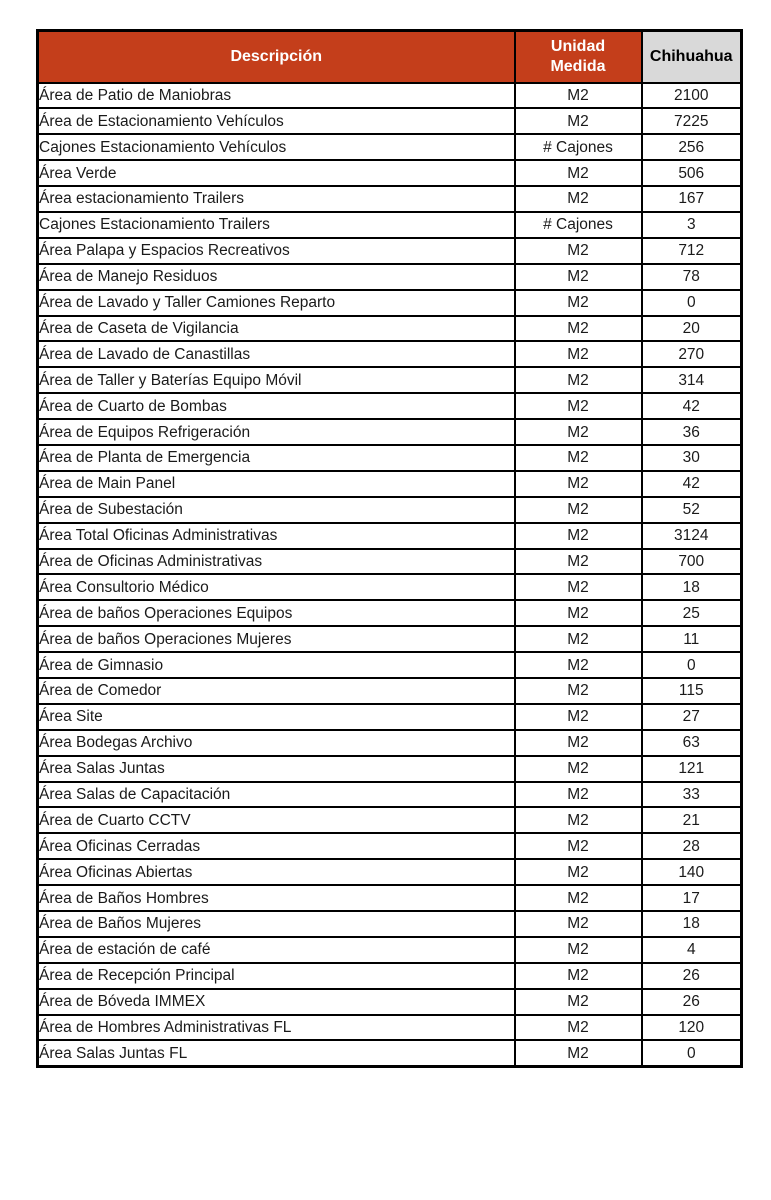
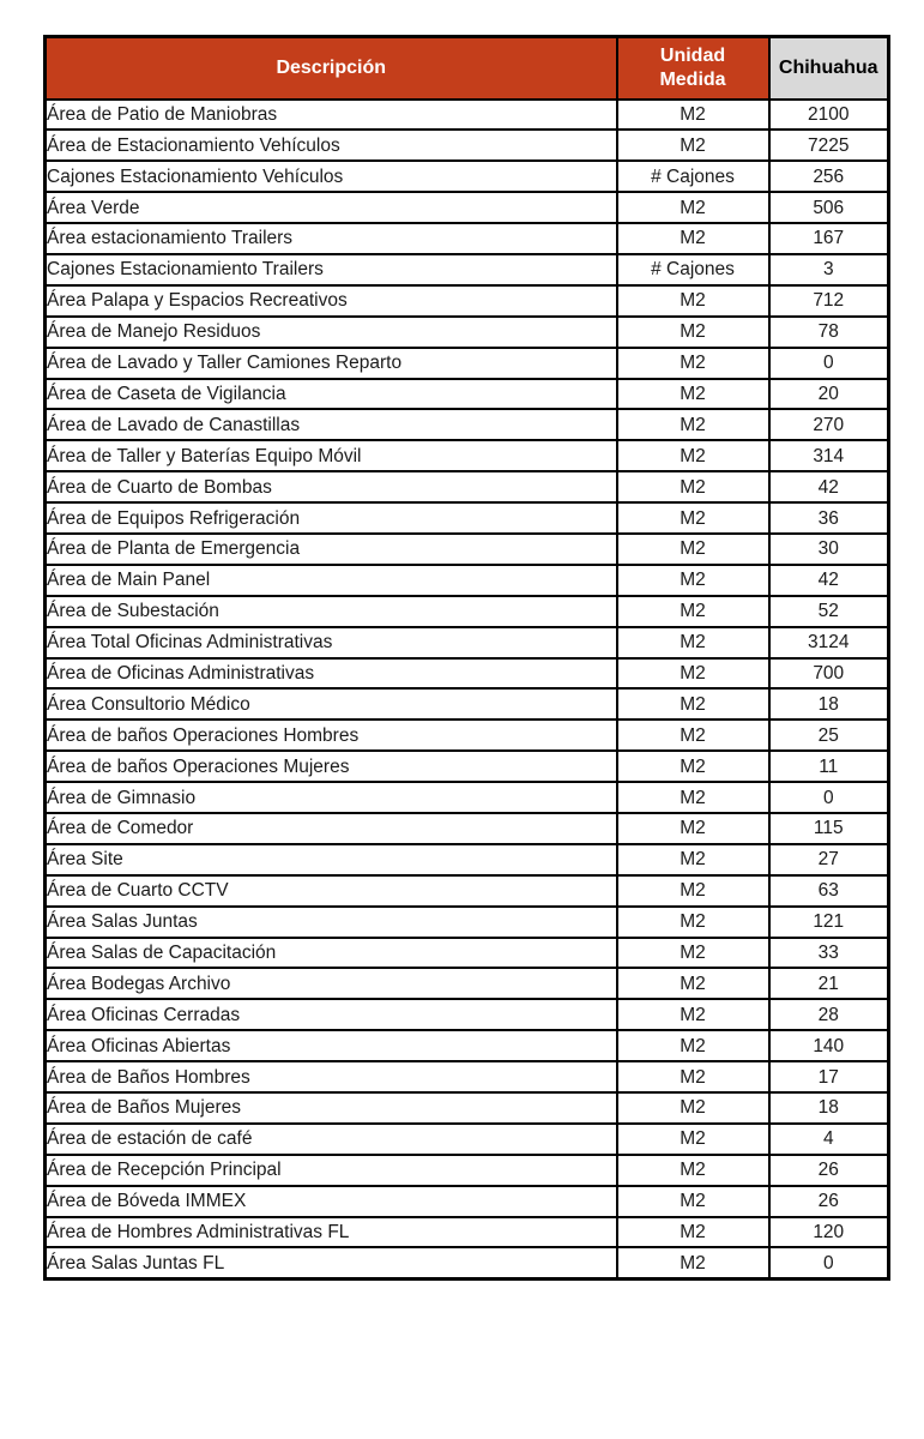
  Descripción	Unidad Medida	Chihuahua
  Área de Patio de Maniobras	M2	2100
  Área de Estacionamiento Vehículos	M2	7225
  Cajones Estacionamiento Vehículos	# Cajones	256
  Área Verde	M2	506
  Área estacionamiento Trailers	M2	167
  Cajones Estacionamiento Trailers	# Cajones	3
  Área Palapa y Espacios Recreativos	M2	712
  Área de Manejo Residuos	M2	78
  Área de Lavado y Taller Camiones Reparto	M2	0
  Área de Caseta de Vigilancia	M2	20
  Área de Lavado de Canastillas	M2	270
  Área de Taller y Baterías Equipo Móvil	M2	314
  Área de Cuarto de Bombas	M2	42
  Área de Equipos Refrigeración	M2	36
  Área de Planta de Emergencia	M2	30
  Área de Main Panel	M2	42
  Área de Subestación	M2	52
  Área Total Oficinas Administrativas	M2	3124
  Área de Oficinas Administrativas	M2	700
  Área Consultorio Médico	M2	18
- Área de baños Operaciones Equipos	M2	25
+ Área de baños Operaciones Hombres	M2	25
  Área de baños Operaciones Mujeres	M2	11
  Área de Gimnasio	M2	0
  Área de Comedor	M2	115
  Área Site	M2	27
- Área Bodegas Archivo	M2	63
+ Área de Cuarto CCTV	M2	63
  Área Salas Juntas	M2	121
  Área Salas de Capacitación	M2	33
- Área de Cuarto CCTV	M2	21
+ Área Bodegas Archivo	M2	21
  Área Oficinas Cerradas	M2	28
  Área Oficinas Abiertas	M2	140
  Área de Baños Hombres	M2	17
  Área de Baños Mujeres	M2	18
  Área de estación de café	M2	4
  Área de Recepción Principal	M2	26
  Área de Bóveda IMMEX	M2	26
  Área de Hombres Administrativas FL	M2	120
  Área Salas Juntas FL	M2	0
